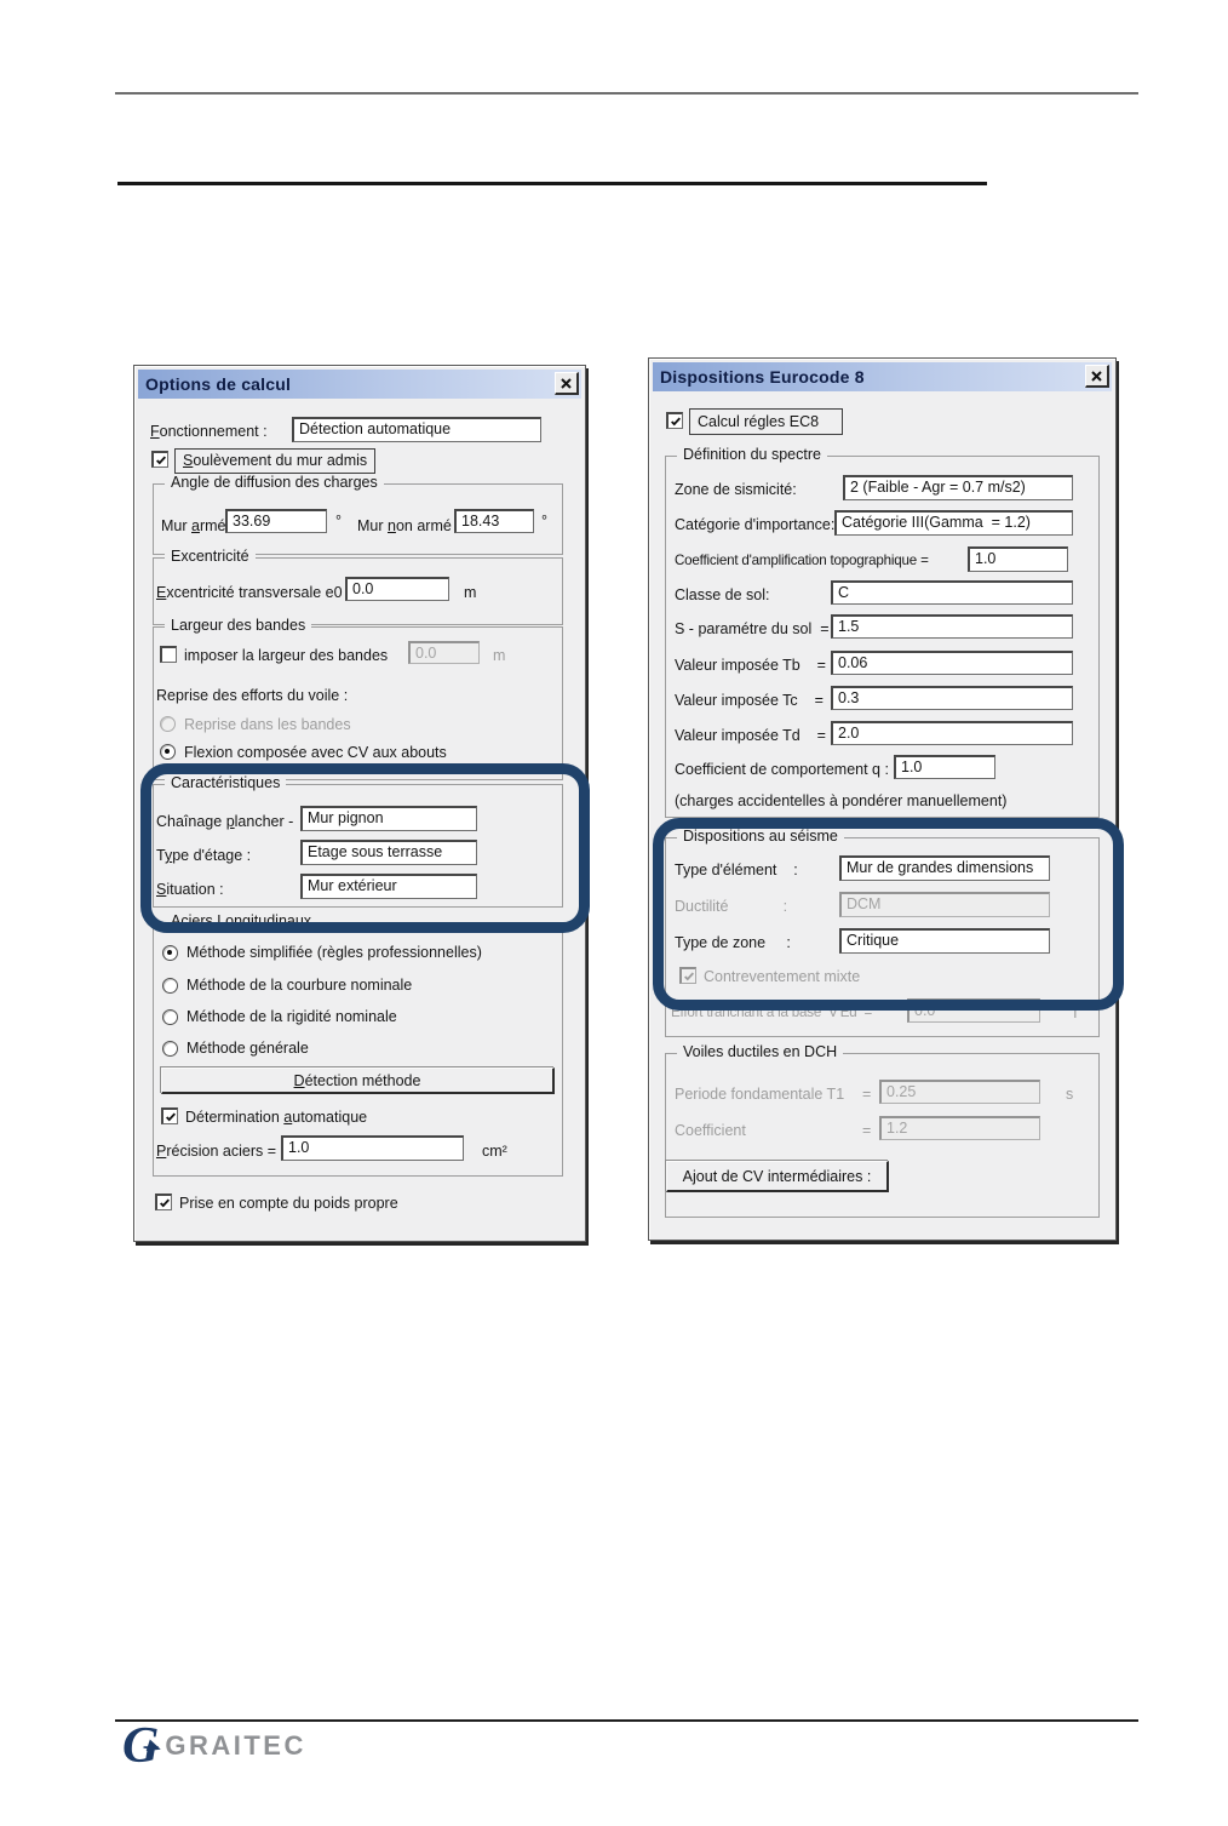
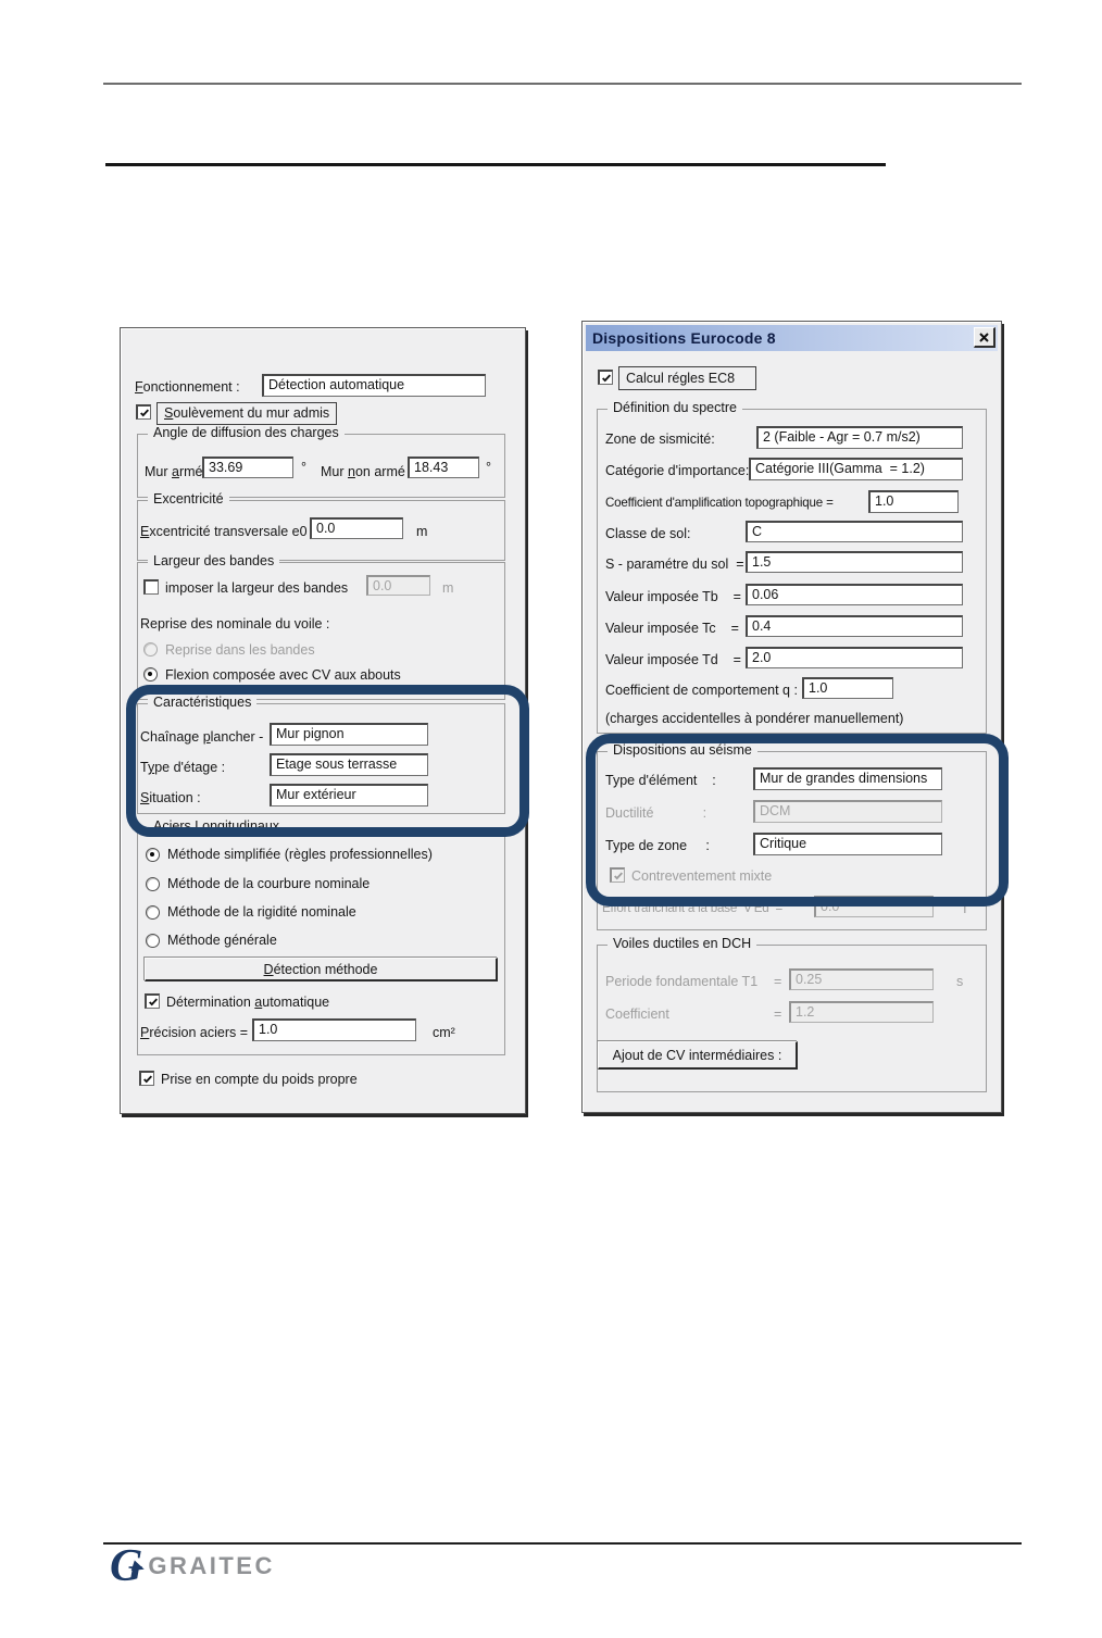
- Options de calcul
  Fonctionnement :
  Détection automatique
  Soulèvement du mur admis
  Angle de diffusion des charges
  Mur armé
  33.69
  °
  Mur non armé
  18.43
  °
  Excentricité
  Excentricité transversale e0
  0.0
  m
  Largeur des bandes
  imposer la largeur des bandes
  0.0
  m
- Reprise des efforts du voile :
+ Reprise des nominale du voile :
  Reprise dans les bandes
  Flexion composée avec CV aux abouts
  Caractéristiques
  Chaînage plancher -
  Mur pignon
  Type d'étage :
  Etage sous terrasse
  Situation :
  Mur extérieur
  Aciers Longitudinaux
  Méthode simplifiée (règles professionnelles)
  Méthode de la courbure nominale
  Méthode de la rigidité nominale
  Méthode générale
  D
  étection méthode
  Détermination automatique
  Précision aciers =
  1.0
  cm²
  Prise en compte du poids propre
  Dispositions Eurocode 8
  Calcul régles EC8
  Définition du spectre
  Zone de sismicité:
  2 (Faible - Agr = 0.7 m/s2)
  Catégorie d'importance:
  Catégorie III(Gamma = 1.2)
  Coefficient d'amplification topographique =
  1.0
  Classe de sol:
  C
  S - paramétre du sol =
  1.5
  Valeur imposée Tb =
  0.06
  Valeur imposée Tc =
- 0.3
+ 0.4
  Valeur imposée Td =
  2.0
  Coefficient de comportement q :
  1.0
  (charges accidentelles à pondérer manuellement)
  Dispositions au séisme
  Type d'élément :
  Mur de grandes dimensions
  Ductilité :
  DCM
  Type de zone :
  Critique
  Contreventement mixte
  Effort tranchant à la base V'Ed =
  0.0
  T
  Voiles ductiles en DCH
  Periode fondamentale T1
  =
  0.25
  s
  Coefficient
  =
  1.2
  Ajout de CV intermédiaires :
  G
  GRAITEC
